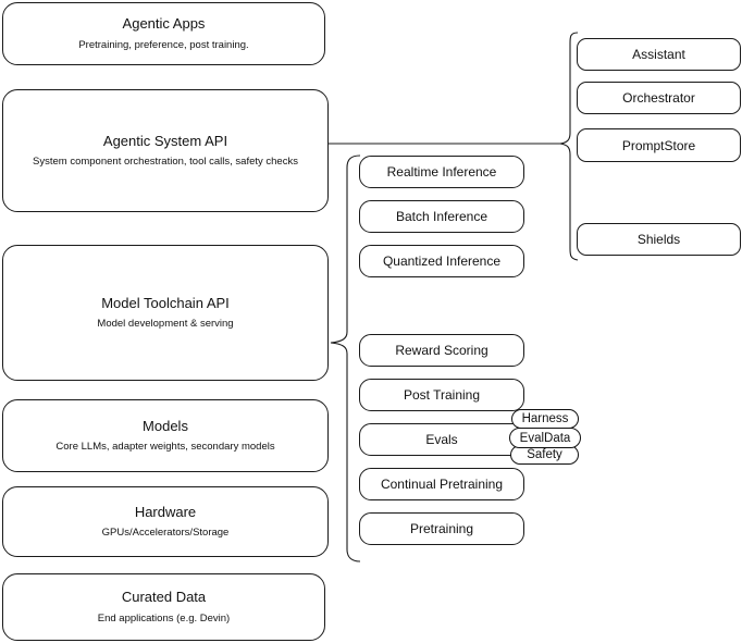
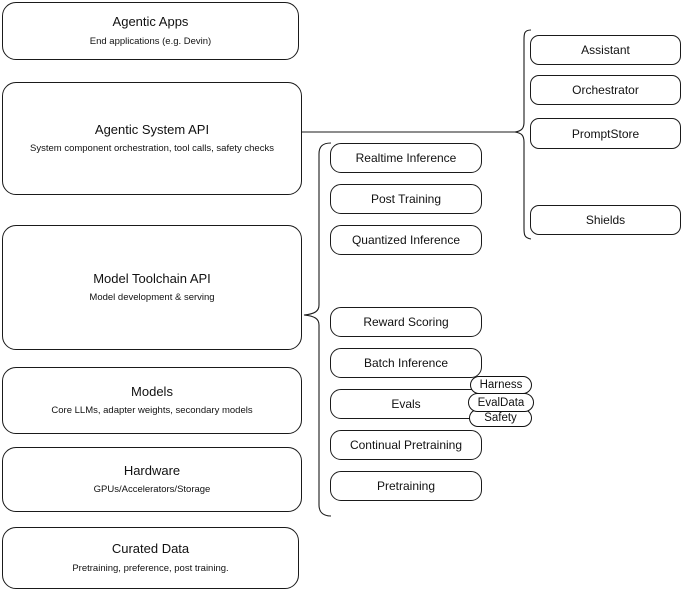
  Agentic Apps
- Pretraining, preference, post training.
+ End applications (e.g. Devin)
  Agentic System API
  System component orchestration, tool calls, safety checks
  Model Toolchain API
  Model development & serving
  Models
  Core LLMs, adapter weights, secondary models
  Hardware
  GPUs/Accelerators/Storage
  Curated Data
- End applications (e.g. Devin)
+ Pretraining, preference, post training.
  Realtime Inference
- Batch Inference
+ Post Training
  Quantized Inference
  Reward Scoring
- Post Training
+ Batch Inference
  Evals
  Continual Pretraining
  Pretraining
  Harness
  EvalData
  Safety
  Assistant
  Orchestrator
  PromptStore
  Shields
